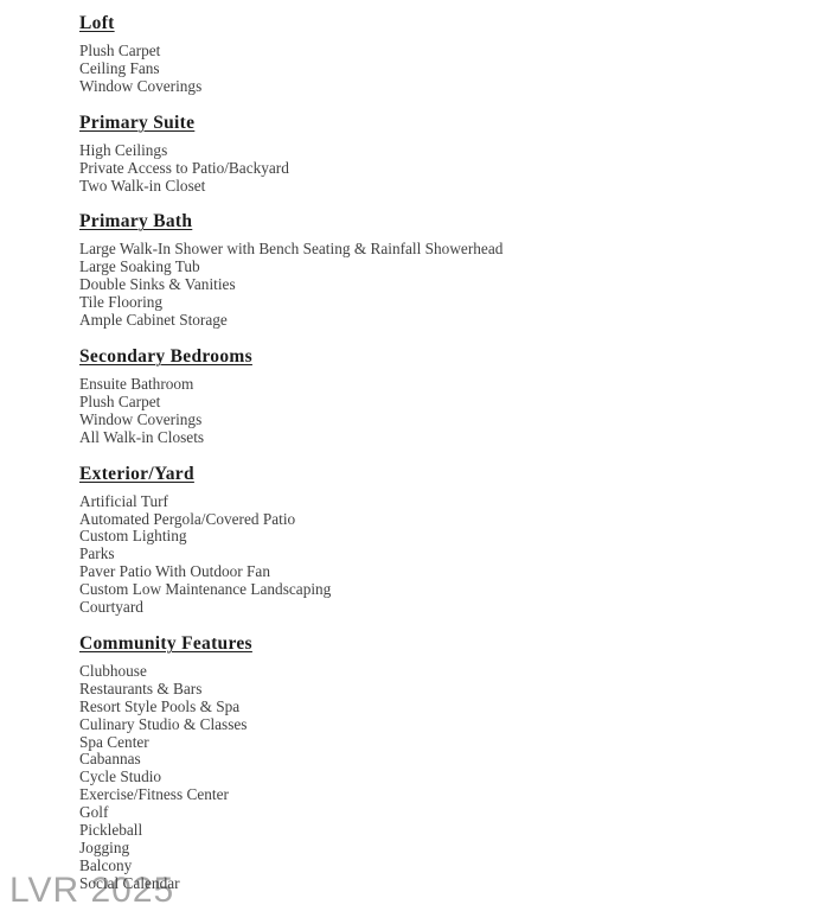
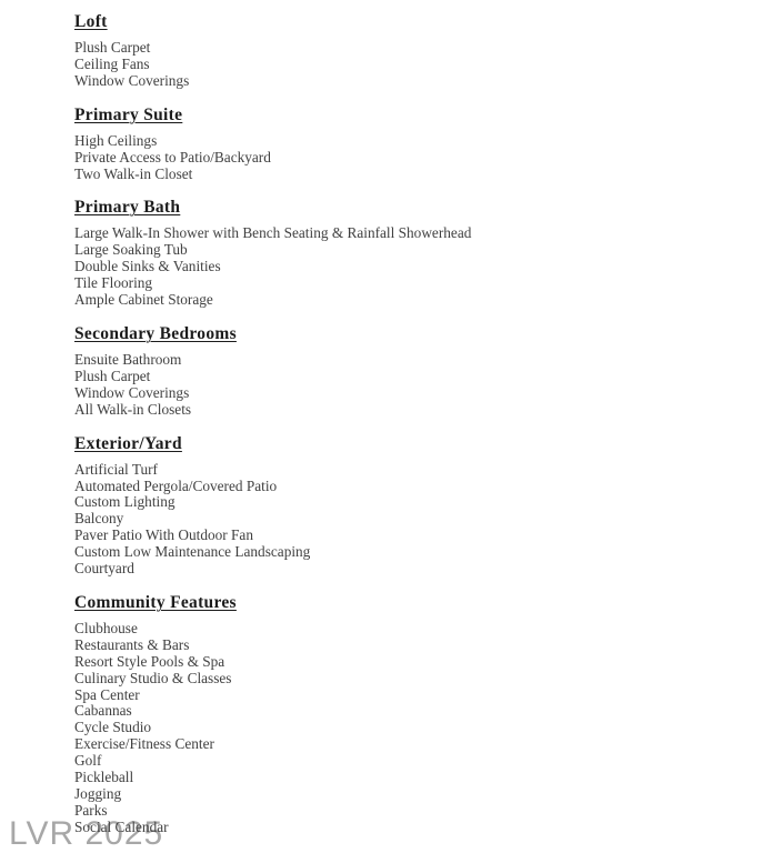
  LVR 2025
  Loft
  Plush Carpet
  Ceiling Fans
  Window Coverings
  Primary Suite
  High Ceilings
  Private Access to Patio/Backyard
  Two Walk-in Closet
  Primary Bath
  Large Walk-In Shower with Bench Seating & Rainfall Showerhead
  Large Soaking Tub
  Double Sinks & Vanities
  Tile Flooring
  Ample Cabinet Storage
  Secondary Bedrooms
  Ensuite Bathroom
  Plush Carpet
  Window Coverings
  All Walk-in Closets
  Exterior/Yard
  Artificial Turf
  Automated Pergola/Covered Patio
  Custom Lighting
- Parks
+ Balcony
  Paver Patio With Outdoor Fan
  Custom Low Maintenance Landscaping
  Courtyard
  Community Features
  Clubhouse
  Restaurants & Bars
  Resort Style Pools & Spa
  Culinary Studio & Classes
  Spa Center
  Cabannas
  Cycle Studio
  Exercise/Fitness Center
  Golf
  Pickleball
  Jogging
- Balcony
+ Parks
  Social Calendar
